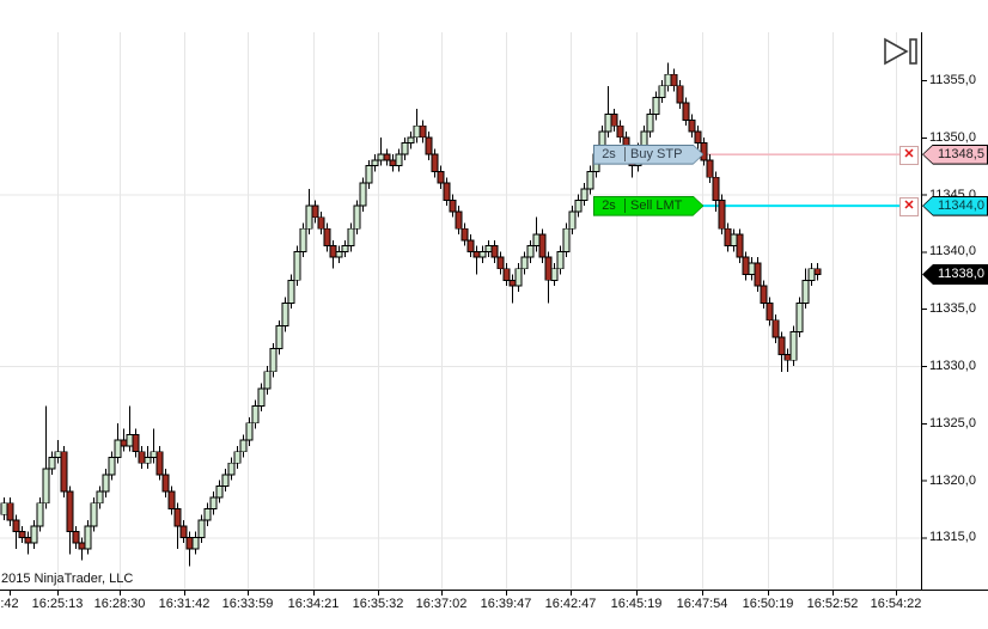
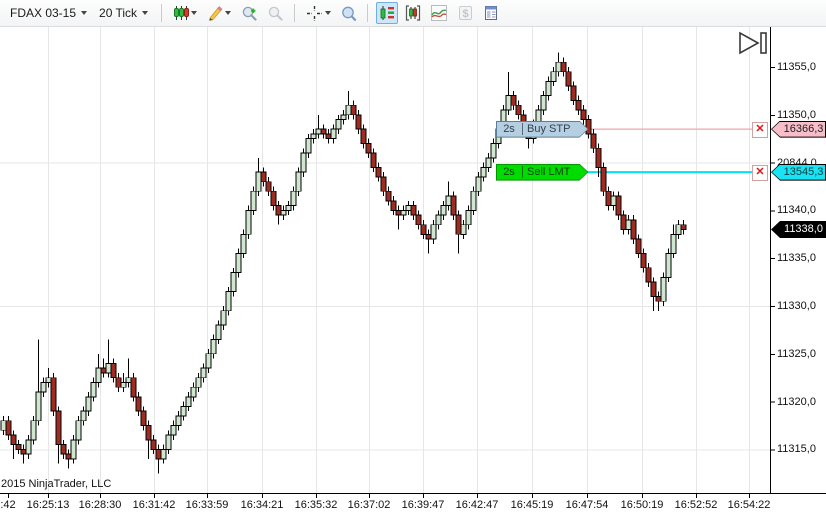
+ FDAX 03-15
+ 20 Tick
+ $
  11355,0
  11350,0
- 11345,0
+ 20844,0
  11340,0
  11335,0
  11330,0
  11325,0
  11320,0
  11315,0
  :42
  16:25:13
  16:28:30
  16:31:42
  16:33:59
  16:34:21
  16:35:32
  16:37:02
  16:39:47
  16:42:47
  16:45:19
  16:47:54
  16:50:19
  16:52:52
  16:54:22
  2s
  Buy STP
  ✕
- 11348,5
+ 16366,3
  2s
  Sell LMT
  ✕
- 11344,0
+ 13545,3
  11338,0
  2015 NinjaTrader, LLC
